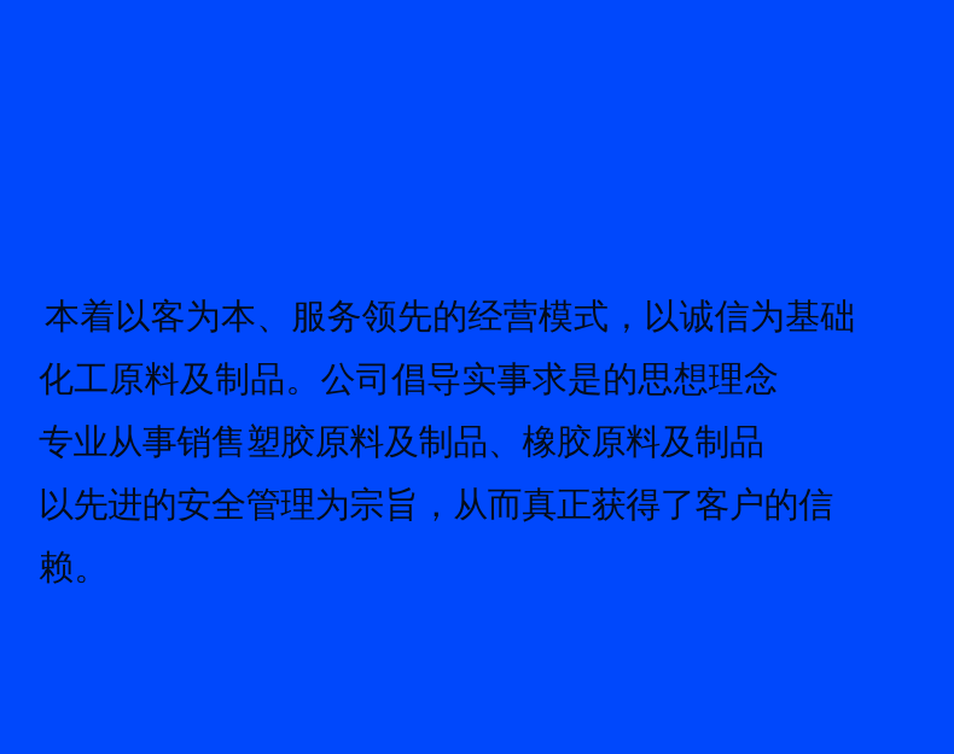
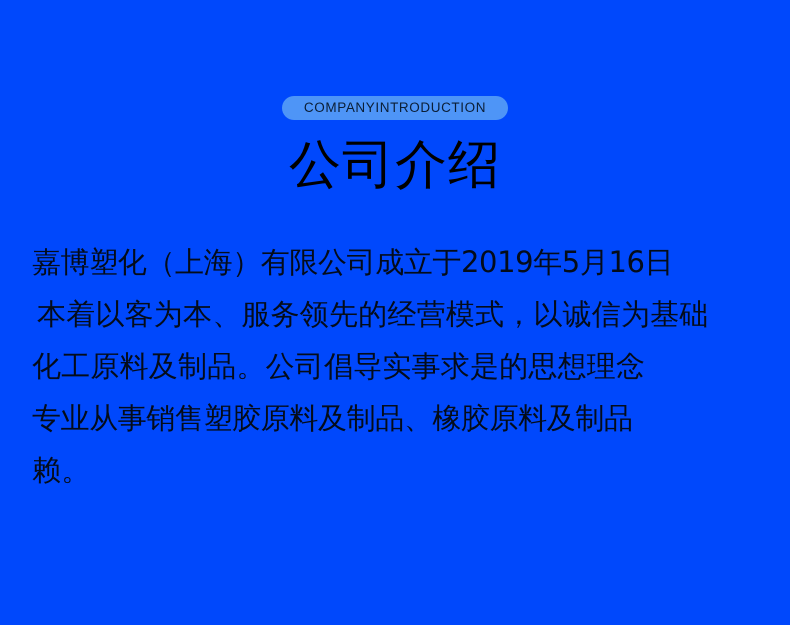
+ COMPANYINTRODUCTION
+ 公司介绍
+ 嘉博塑化（上海）有限公司成立于2019年5月16日
  本着以客为本、服务领先的经营模式，以诚信为基础
  化工原料及制品。公司倡导实事求是的思想理念
  专业从事销售塑胶原料及制品、橡胶原料及制品
- 以先进的安全管理为宗旨，从而真正获得了客户的信
  赖。
